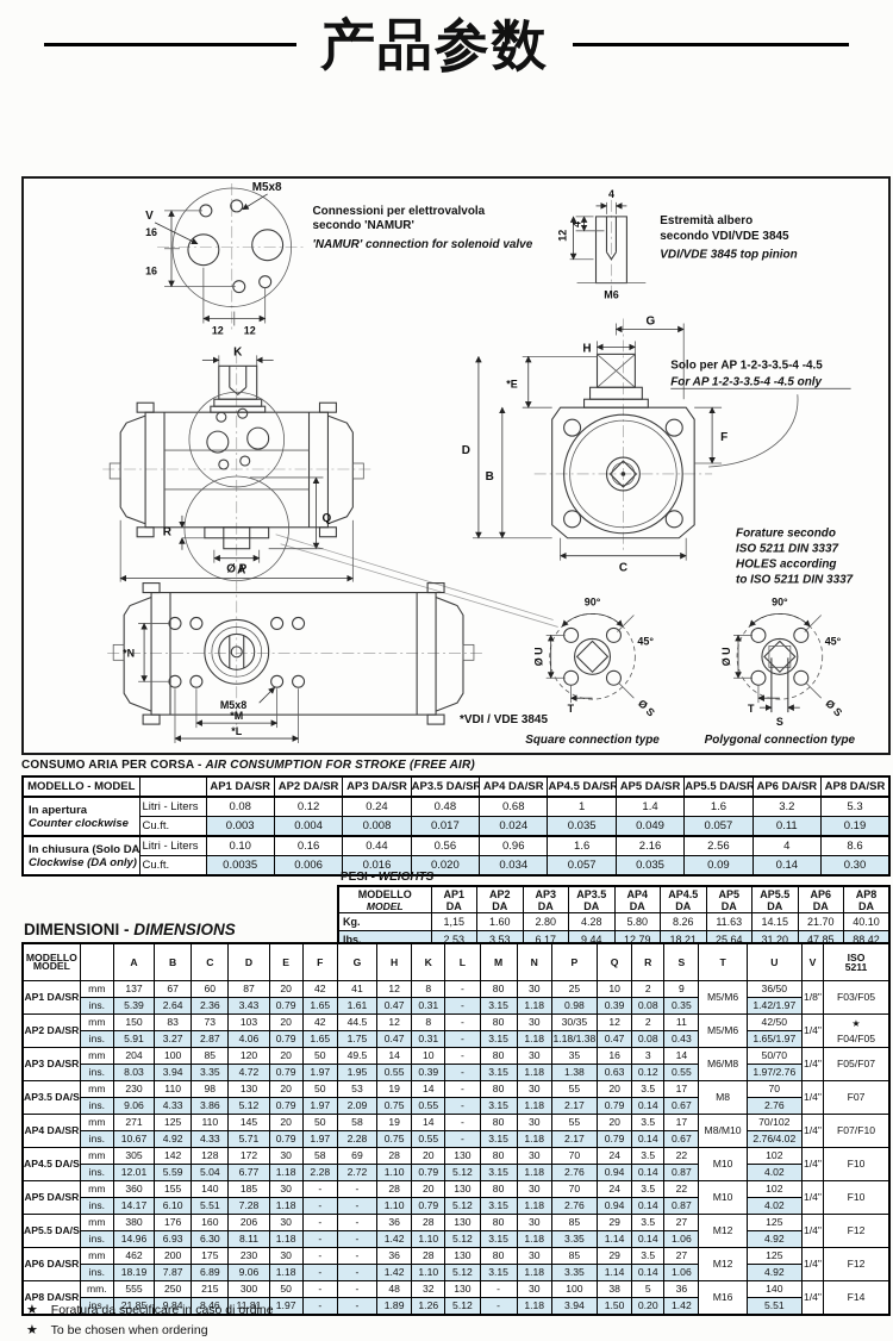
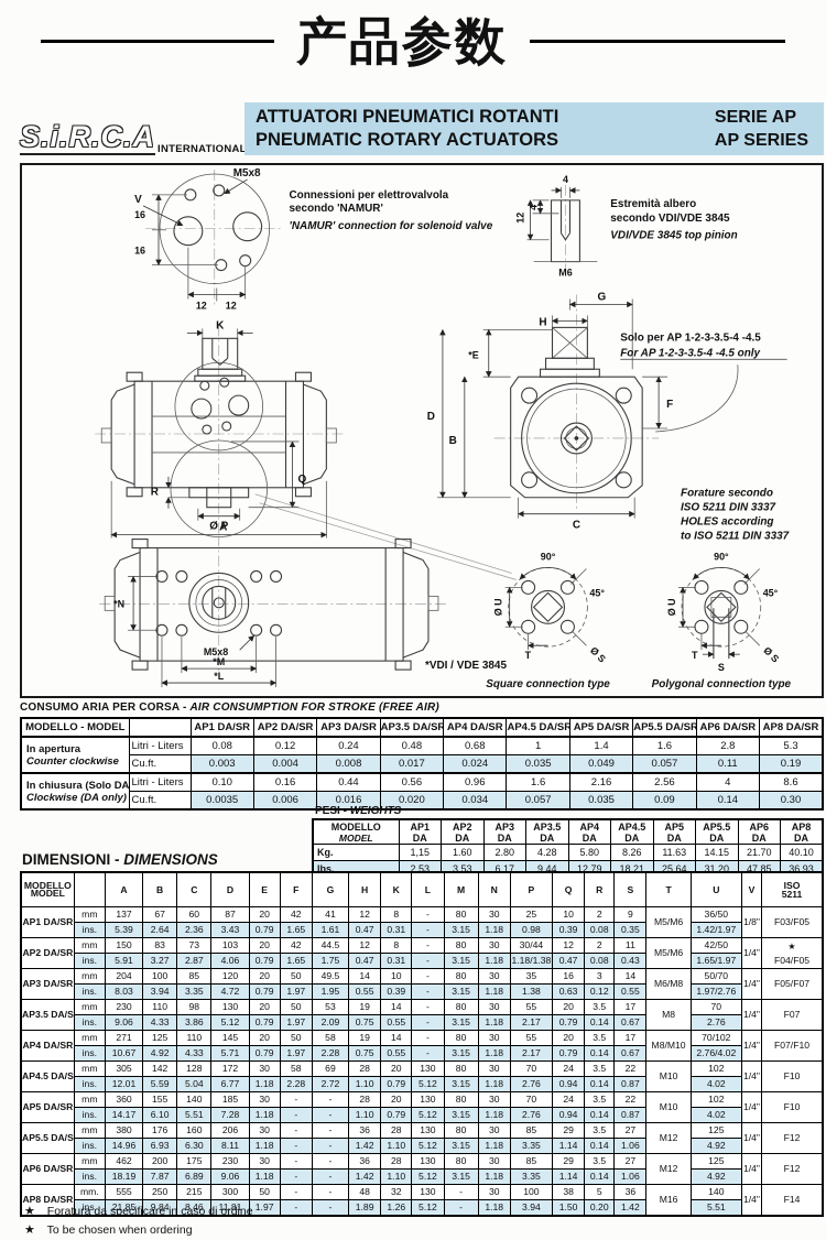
  产品参数
+ S.i.R.C.A
+ INTERNATIONAL
+ ATTUATORI PNEUMATICI ROTANTI
+ PNEUMATIC ROTARY ACTUATORS
+ SERIE AP
+ AP SERIES
  V
  M5x8
  16
  16
  12
  12
  Connessioni per elettrovalvola
  secondo 'NAMUR'
  'NAMUR' connection for solenoid valve
  4
  M6
  Estremità albero
  secondo VDI/VDE 3845
  VDI/VDE 3845 top pinion
  K
  R
  Q
  Ø P
  A
  G
  H
  *E
  D
  B
  F
  C
  Solo per AP 1-2-3-3.5-4 -4.5
  For AP 1-2-3-3.5-4 -4.5 only
  Forature secondo
  ISO 5211 DIN 3337
  HOLES according
  to ISO 5211 DIN 3337
  *N
  M5x8
  *M
  *L
  *VDI / VDE 3845
  90°
  45°
  T
  Square connection type
  90°
  45°
  T
  S
  Polygonal connection type
  CONSUMO ARIA PER CORSA - AIR CONSUMPTION FOR STROKE (FREE AIR)
  MODELLO - MODEL		AP1 DA/SR	AP2 DA/SR	AP3 DA/SR	AP3.5 DA/SR	AP4 DA/SR	AP4.5 DA/SR	AP5 DA/SR	AP5.5 DA/SR	AP6 DA/SR	AP8 DA/SR
- In aperturaCounter clockwise	Litri - Liters	0.08	0.12	0.24	0.48	0.68	1	1.4	1.6	3.2	5.3
+ In aperturaCounter clockwise	Litri - Liters	0.08	0.12	0.24	0.48	0.68	1	1.4	1.6	2.8	5.3
  Cu.ft.	0.003	0.004	0.008	0.017	0.024	0.035	0.049	0.057	0.11	0.19
  In chiusura (Solo DAClockwise (DA only)	Litri - Liters	0.10	0.16	0.44	0.56	0.96	1.6	2.16	2.56	4	8.6
  Cu.ft.	0.0035	0.006	0.016	0.020	0.034	0.057	0.035	0.09	0.14	0.30
  PESI - WEIGHTS
  MODELLOMODEL	AP1DA	AP2DA	AP3DA	AP3.5DA	AP4DA	AP4.5DA	AP5DA	AP5.5DA	AP6DA	AP8DA
  Kg.	1,15	1.60	2.80	4.28	5.80	8.26	11.63	14.15	21.70	40.10
- lbs.	2.53	3.53	6.17	9.44	12.79	18.21	25.64	31.20	47.85	88.42
+ lbs.	2.53	3.53	6.17	9.44	12.79	18.21	25.64	31.20	47.85	36.93
  DIMENSIONI - DIMENSIONS
  MODELLOMODEL		A	B	C	D	E	F	G	H	K	L	M	N	P	Q	R	S	T	U	V	ISO5211
  AP1 DA/SR	mm	137	67	60	87	20	42	41	12	8	-	80	30	25	10	2	9	M5/M6	36/50	1/8"	F03/F05
  ins.	5.39	2.64	2.36	3.43	0.79	1.65	1.61	0.47	0.31	-	3.15	1.18	0.98	0.39	0.08	0.35	1.42/1.97
- AP2 DA/SR	mm	150	83	73	103	20	42	44.5	12	8	-	80	30	30/35	12	2	11	M5/M6	42/50	1/4"	★F04/F05
+ AP2 DA/SR	mm	150	83	73	103	20	42	44.5	12	8	-	80	30	30/44	12	2	11	M5/M6	42/50	1/4"	★F04/F05
  ins.	5.91	3.27	2.87	4.06	0.79	1.65	1.75	0.47	0.31	-	3.15	1.18	1.18/1.38	0.47	0.08	0.43	1.65/1.97
  AP3 DA/SR	mm	204	100	85	120	20	50	49.5	14	10	-	80	30	35	16	3	14	M6/M8	50/70	1/4"	F05/F07
  ins.	8.03	3.94	3.35	4.72	0.79	1.97	1.95	0.55	0.39	-	3.15	1.18	1.38	0.63	0.12	0.55	1.97/2.76
  AP3.5 DA/S	mm	230	110	98	130	20	50	53	19	14	-	80	30	55	20	3.5	17	M8	70	1/4"	F07
  ins.	9.06	4.33	3.86	5.12	0.79	1.97	2.09	0.75	0.55	-	3.15	1.18	2.17	0.79	0.14	0.67	2.76
  AP4 DA/SR	mm	271	125	110	145	20	50	58	19	14	-	80	30	55	20	3.5	17	M8/M10	70/102	1/4"	F07/F10
  ins.	10.67	4.92	4.33	5.71	0.79	1.97	2.28	0.75	0.55	-	3.15	1.18	2.17	0.79	0.14	0.67	2.76/4.02
  AP4.5 DA/S	mm	305	142	128	172	30	58	69	28	20	130	80	30	70	24	3.5	22	M10	102	1/4"	F10
  ins.	12.01	5.59	5.04	6.77	1.18	2.28	2.72	1.10	0.79	5.12	3.15	1.18	2.76	0.94	0.14	0.87	4.02
  AP5 DA/SR	mm	360	155	140	185	30	-	-	28	20	130	80	30	70	24	3.5	22	M10	102	1/4"	F10
  ins.	14.17	6.10	5.51	7.28	1.18	-	-	1.10	0.79	5.12	3.15	1.18	2.76	0.94	0.14	0.87	4.02
  AP5.5 DA/S	mm	380	176	160	206	30	-	-	36	28	130	80	30	85	29	3.5	27	M12	125	1/4"	F12
  ins.	14.96	6.93	6.30	8.11	1.18	-	-	1.42	1.10	5.12	3.15	1.18	3.35	1.14	0.14	1.06	4.92
  AP6 DA/SR	mm	462	200	175	230	30	-	-	36	28	130	80	30	85	29	3.5	27	M12	125	1/4"	F12
  ins.	18.19	7.87	6.89	9.06	1.18	-	-	1.42	1.10	5.12	3.15	1.18	3.35	1.14	0.14	1.06	4.92
  AP8 DA/SR	mm.	555	250	215	300	50	-	-	48	32	130	-	30	100	38	5	36	M16	140	1/4"	F14
  ins.	21.85	9.84	8.46	11.81	1.97	-	-	1.89	1.26	5.12	-	1.18	3.94	1.50	0.20	1.42	5.51
  ★ Foratura da specificare in caso di ordine
  ★ To be chosen when ordering
